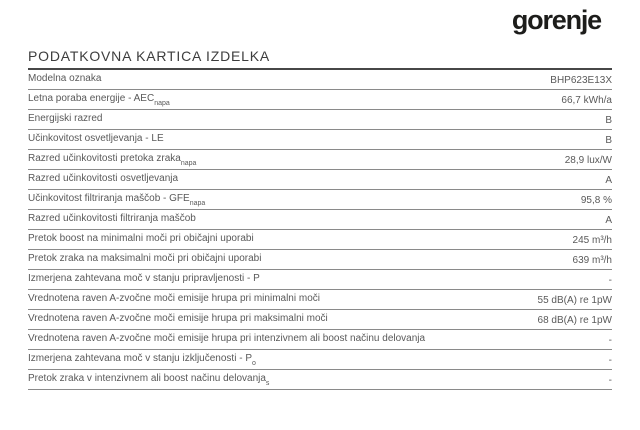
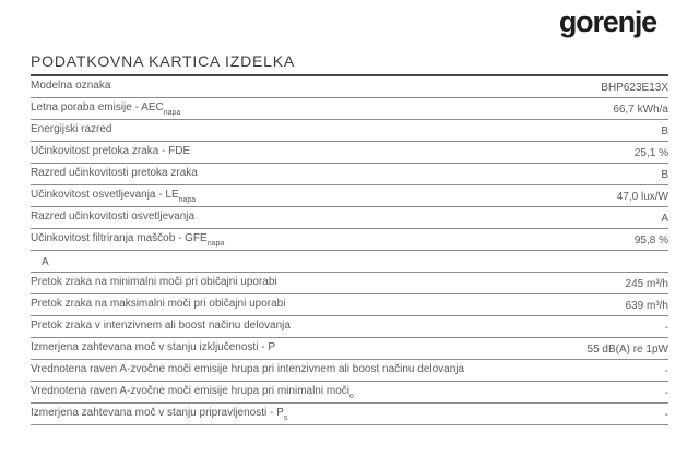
  gorenje
  PODATKOVNA KARTICA IZDELKA
  Modelna oznaka
  BHP623E13X
- Letna poraba energije - AEC
+ Letna poraba emisije - AEC
  66,7 kWh/a
  Energijski razred
  B
+ Učinkovitost pretoka zraka - FDE
+ 25,1 %
- Učinkovitost osvetljevanja - LE
+ Razred učinkovitosti pretoka zraka
  B
- Razred učinkovitosti pretoka zraka
+ Učinkovitost osvetljevanja - LE
- 28,9 lux/W
+ 47,0 lux/W
  Razred učinkovitosti osvetljevanja
  A
  Učinkovitost filtriranja maščob - GFE
  95,8 %
- Razred učinkovitosti filtriranja maščob
  A
- Pretok boost na minimalni moči pri običajni uporabi
+ Pretok zraka na minimalni moči pri običajni uporabi
  245 m³/h
  Pretok zraka na maksimalni moči pri običajni uporabi
  639 m³/h
- Izmerjena zahtevana moč v stanju pripravljenosti - P
+ Pretok zraka v intenzivnem ali boost načinu delovanja
  -
- Vrednotena raven A-zvočne moči emisije hrupa pri minimalni moči
+ Izmerjena zahtevana moč v stanju izključenosti - P
  55 dB(A) re 1pW
- Vrednotena raven A-zvočne moči emisije hrupa pri maksimalni moči
- 68 dB(A) re 1pW
  Vrednotena raven A-zvočne moči emisije hrupa pri intenzivnem ali boost načinu delovanja
  -
- Izmerjena zahtevana moč v stanju izključenosti - P
+ Vrednotena raven A-zvočne moči emisije hrupa pri minimalni moči
  -
- Pretok zraka v intenzivnem ali boost načinu delovanja
+ Izmerjena zahtevana moč v stanju pripravljenosti - P
  -
